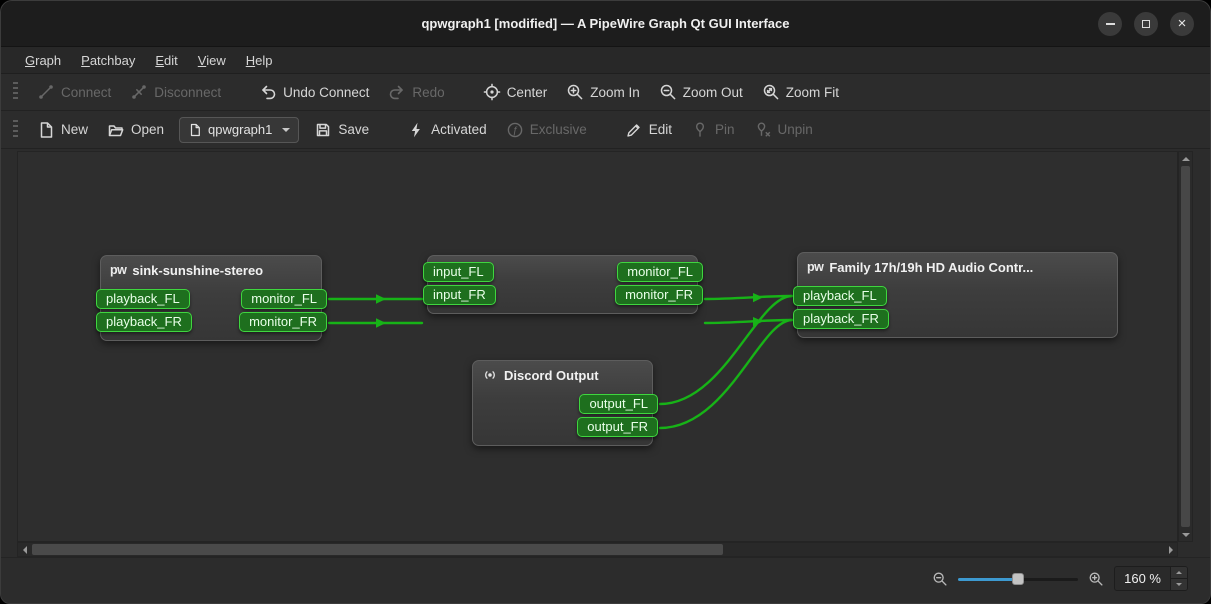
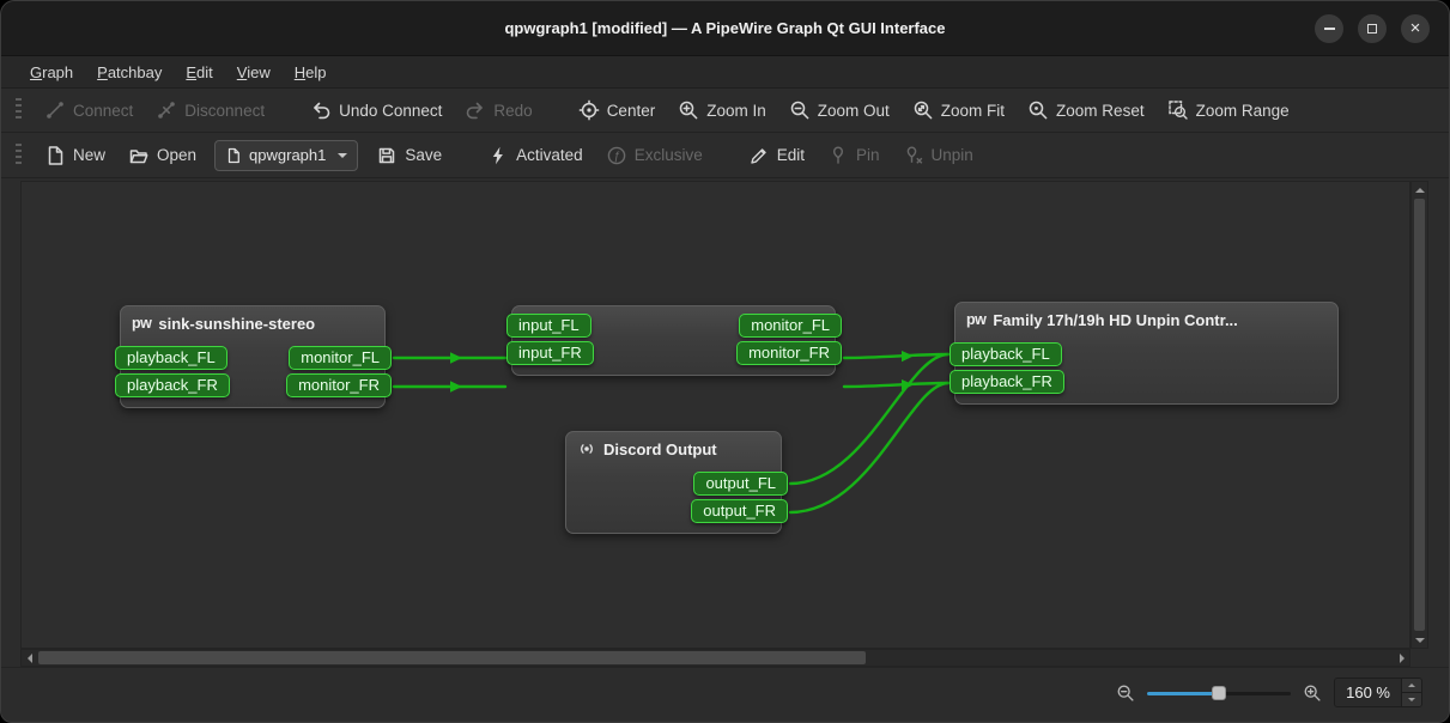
  qpwgraph1 [modified] — A PipeWire Graph Qt GUI Interface
  ×
  Graph
  Patchbay
  Edit
  View
  Help
  Connect
  Disconnect
  Undo Connect
  Redo
  Center
  Zoom In
  Zoom Out
  Zoom Fit
+ Zoom Reset
+ Zoom Range
  New
  Open
  qpwgraph1
  Save
  Activated
  ƒ
  Exclusive
  Edit
  Pin
  Unpin
  pw
  sink-sunshine-stereo
  playback_FL
  playback_FR
  monitor_FL
  monitor_FR
  input_FL
  input_FR
  monitor_FL
  monitor_FR
  pw
- Family 17h/19h HD Audio Contr...
+ Family 17h/19h HD Unpin Contr...
  playback_FL
  playback_FR
  Discord Output
  output_FL
  output_FR
  160 %
